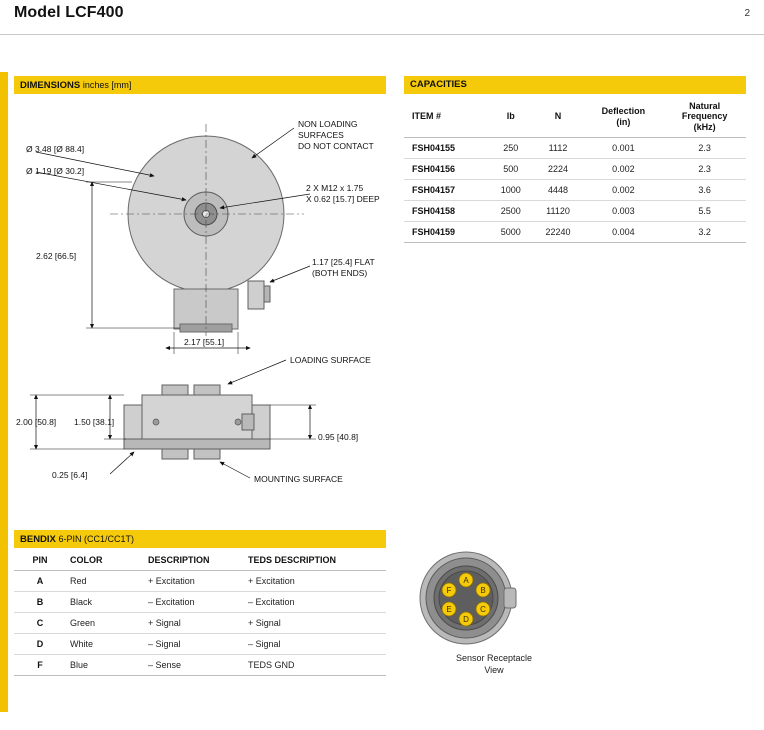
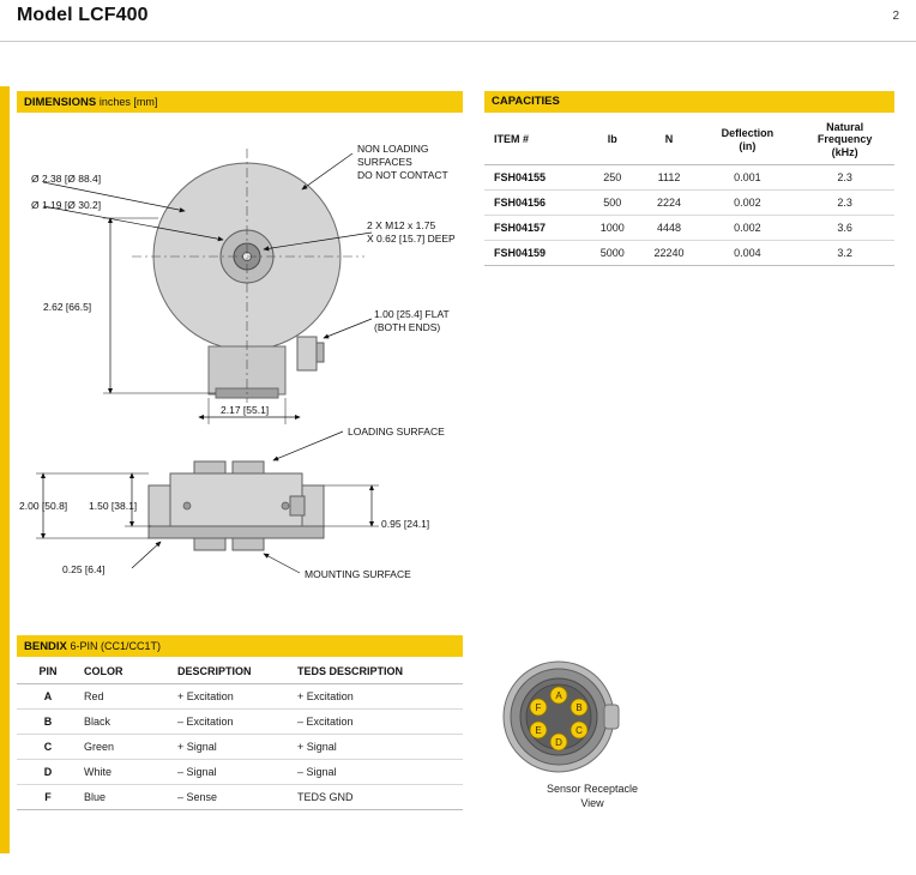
  Model LCF400
  2
  DIMENSIONS inches [mm]
  NON LOADING
  SURFACES
  DO NOT CONTACT
- Ø 3.48 [Ø 88.4]
+ Ø 2.38 [Ø 88.4]
  Ø 1.19 [Ø 30.2]
  2 X M12 x 1.75
  X 0.62 [15.7] DEEP
- 1.17 [25.4] FLAT
+ 1.00 [25.4] FLAT
  (BOTH ENDS)
  2.62 [66.5]
  2.17 [55.1]
  LOADING SURFACE
  MOUNTING SURFACE
  2.00 [50.8]
  1.50 [38.1]
- 0.95 [40.8]
+ 0.95 [24.1]
  0.25 [6.4]
  CAPACITIES
  ITEM #	lb	N	Deflection (in)	Natural Frequency (kHz)
  FSH04155	250	1112	0.001	2.3
  FSH04156	500	2224	0.002	2.3
  FSH04157	1000	4448	0.002	3.6
- FSH04158	2500	11120	0.003	5.5
  FSH04159	5000	22240	0.004	3.2
  BENDIX 6-PIN (CC1/CC1T)
  PIN	COLOR	DESCRIPTION	TEDS DESCRIPTION
  A	Red	+ Excitation	+ Excitation
  B	Black	– Excitation	– Excitation
  C	Green	+ Signal	+ Signal
  D	White	– Signal	– Signal
  F	Blue	– Sense	TEDS GND
  A
  B
  C
  D
  E
  F
  Sensor Receptacle
  View
